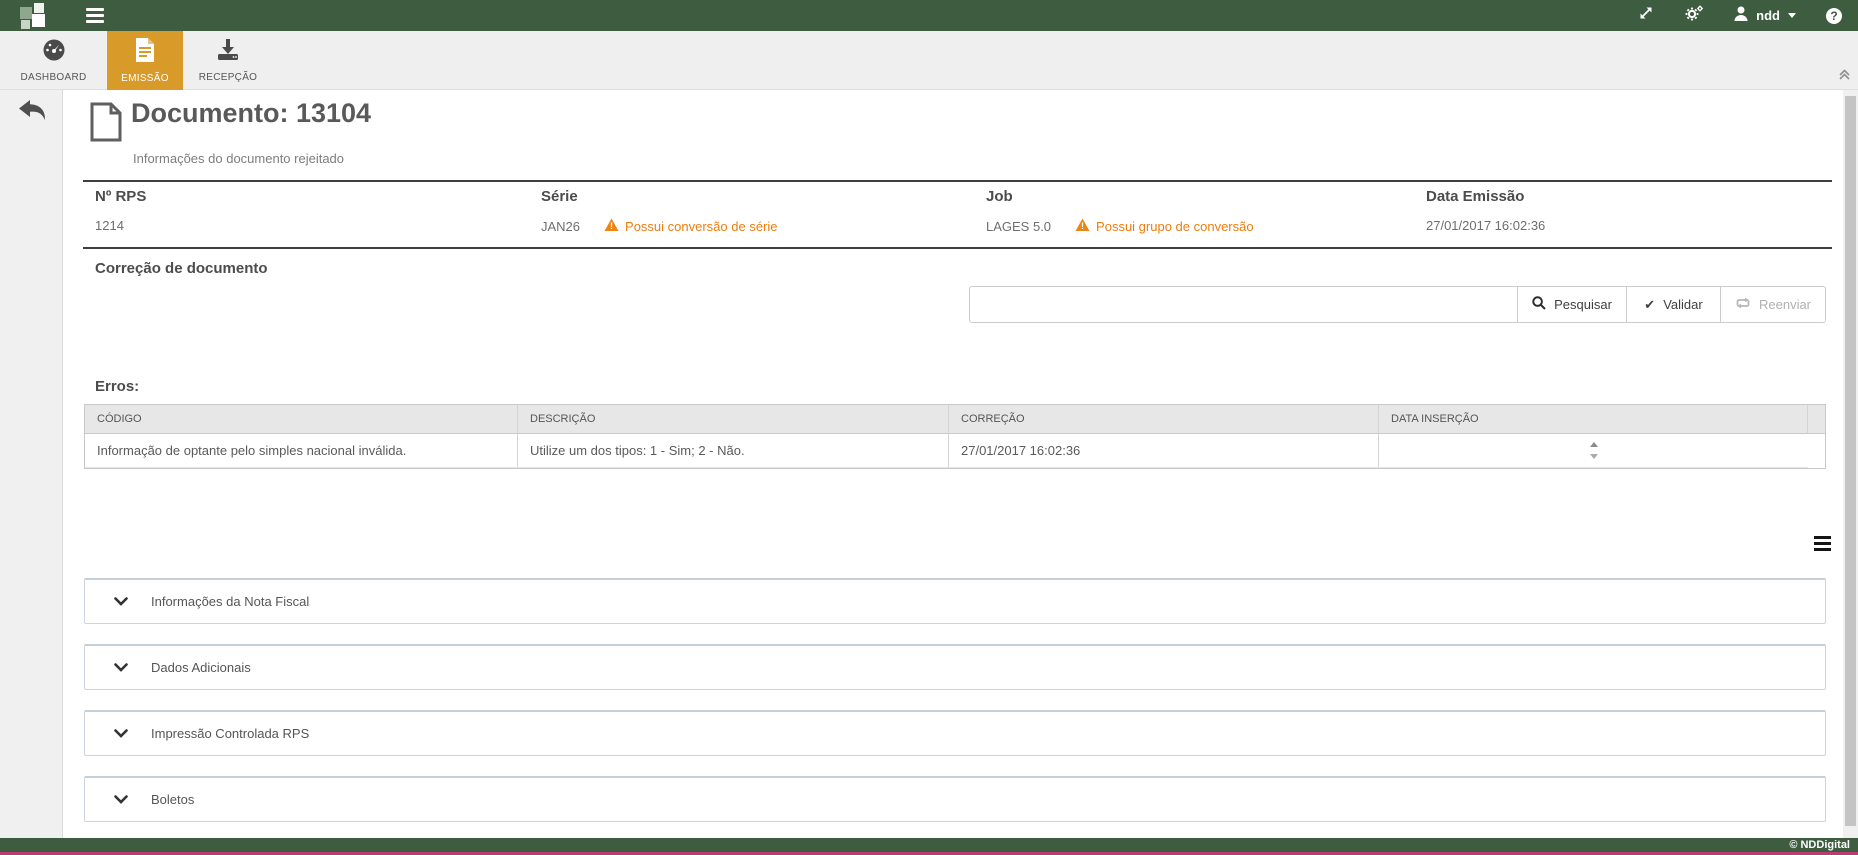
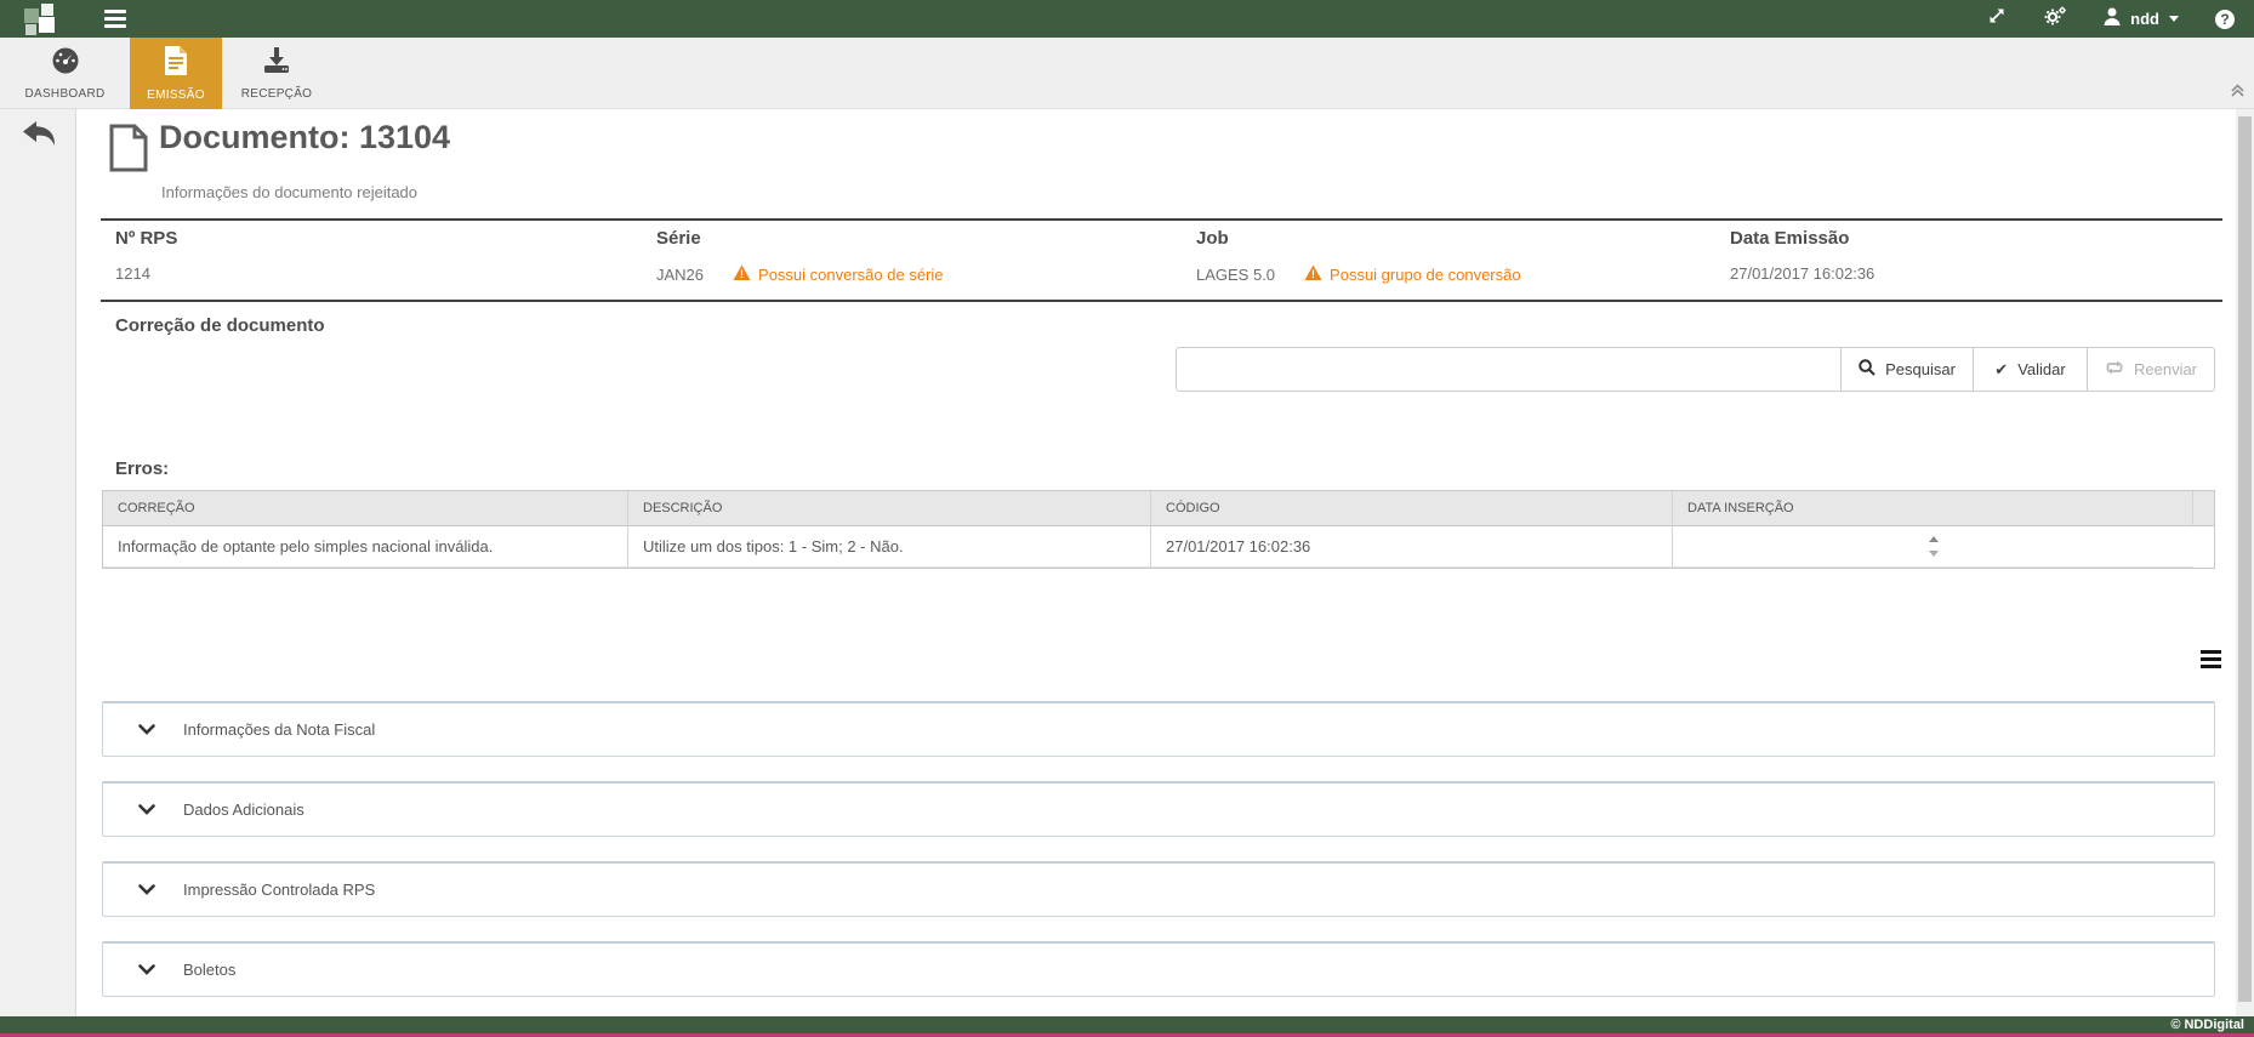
  ndd
  ?
  DASHBOARD
  EMISSÃO
  RECEPÇÃO
  Documento: 13104
  Informações do documento rejeitado
  Nº RPS
  1214
  Série
  JAN26
  !
  Possui conversão de série
  Job
  LAGES 5.0
  !
  Possui grupo de conversão
  Data Emissão
  27/01/2017 16:02:36
  Correção de documento
  Pesquisar
  ✔
  Validar
  Reenviar
  Erros:
- CÓDIGO
+ CORREÇÃO
  DESCRIÇÃO
- CORREÇÃO
+ CÓDIGO
  DATA INSERÇÃO
  Informação de optante pelo simples nacional inválida.
  Utilize um dos tipos: 1 - Sim; 2 - Não.
  27/01/2017 16:02:36
  Informações da Nota Fiscal
  Dados Adicionais
  Impressão Controlada RPS
  Boletos
  © NDDigital
